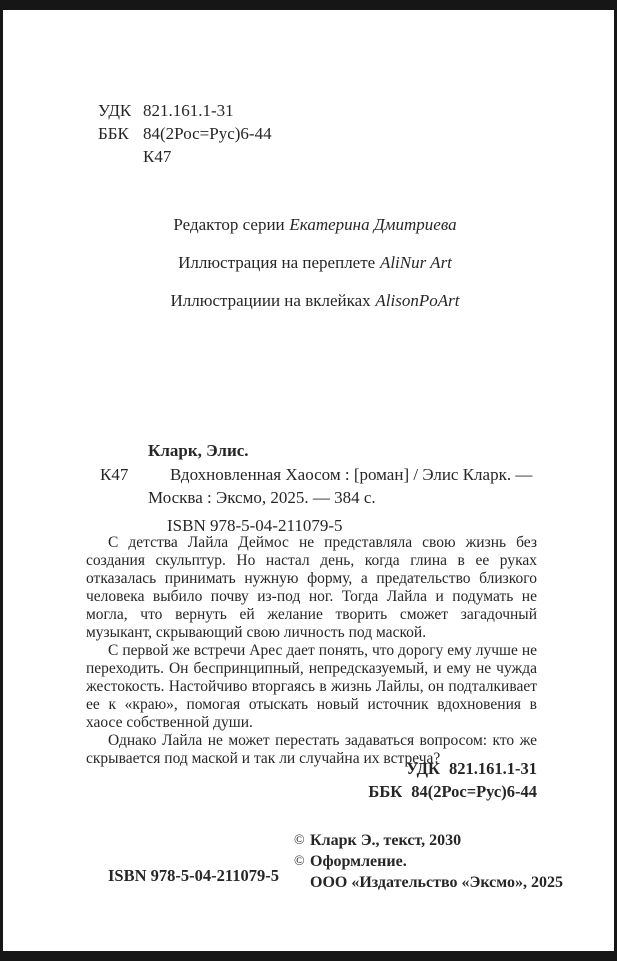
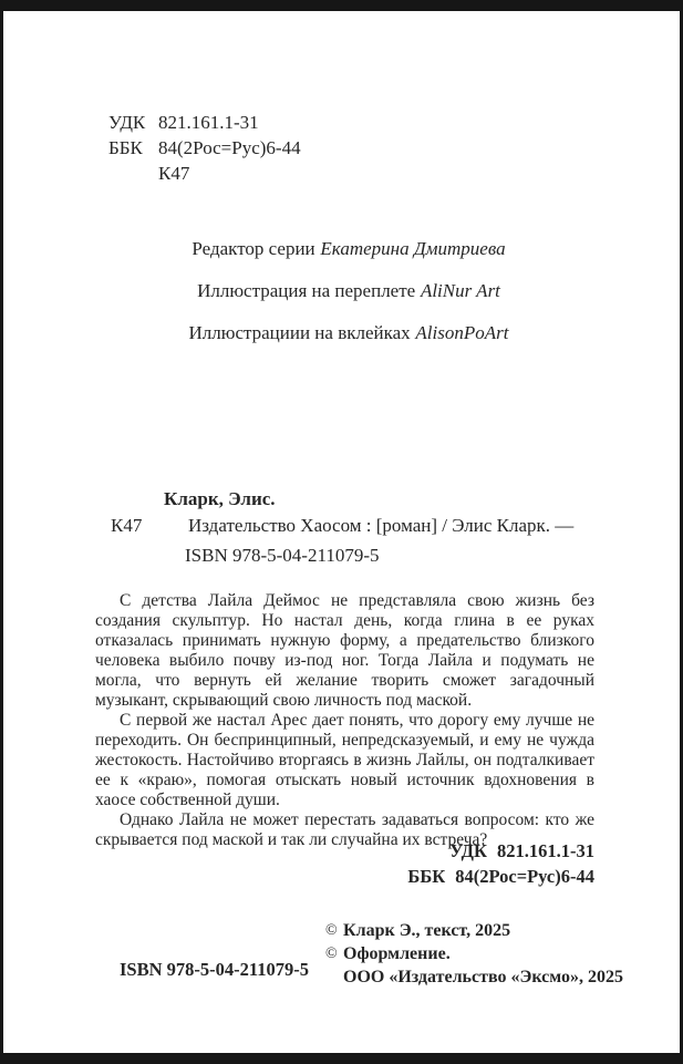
  УДК
  821.161.1-31
  ББК
  84(2Рос=Рус)6-44
  К47
  Редактор серии Екатерина Дмитриева
  Иллюстрация на переплете AliNur Art
  Иллюстрациии на вклейках AlisonPoArt
  Кларк, Элис.
  К47
- Вдохновленная Хаосом : [роман] / Элис Кларк. —
+ Издательство Хаосом : [роман] / Элис Кларк. —
- Москва : Эксмо, 2025. — 384 с.
  ISBN 978-5-04-211079-5
  С детства Лайла Деймос не представляла свою жизнь без создания скульптур. Но настал день, когда глина в ее руках отказалась принимать нужную форму, а предательство близкого человека выбило почву из-под ног. Тогда Лайла и подумать не могла, что вернуть ей желание творить сможет загадочный музыкант, скрывающий свою личность под маской.
- С первой же встречи Арес дает понять, что дорогу ему лучше не переходить. Он беспринципный, непредсказуемый, и ему не чужда жестокость. Настойчиво вторгаясь в жизнь Лайлы, он подталкивает ее к «краю», помогая отыскать новый источник вдохновения в хаосе собственной души.
+ С первой же настал Арес дает понять, что дорогу ему лучше не переходить. Он беспринципный, непредсказуемый, и ему не чужда жестокость. Настойчиво вторгаясь в жизнь Лайлы, он подталкивает ее к «краю», помогая отыскать новый источник вдохновения в хаосе собственной души.
  Однако Лайла не может перестать задаваться вопросом: кто же скрывается под маской и так ли случайна их встреча?
  УДК 821.161.1-31
  ББК 84(2Рос=Рус)6-44
  ©
- Кларк Э., текст, 2030
+ Кларк Э., текст, 2025
  ©
  Оформление.
  ООО «Издательство «Эксмо», 2025
  ISBN 978-5-04-211079-5
